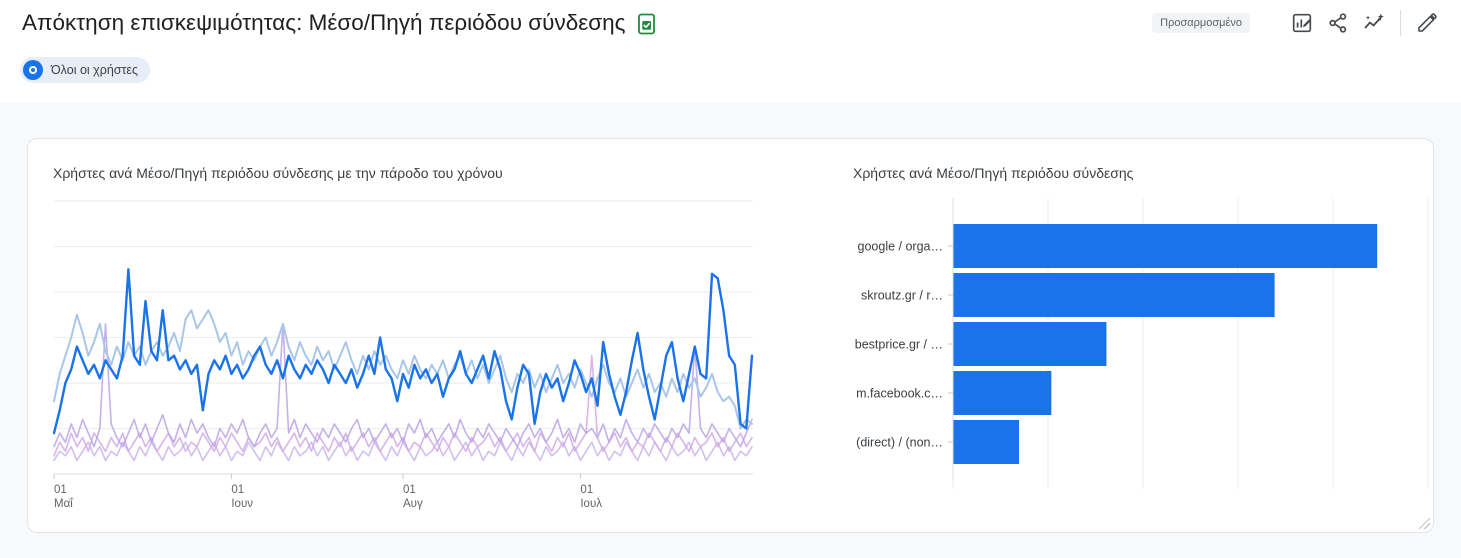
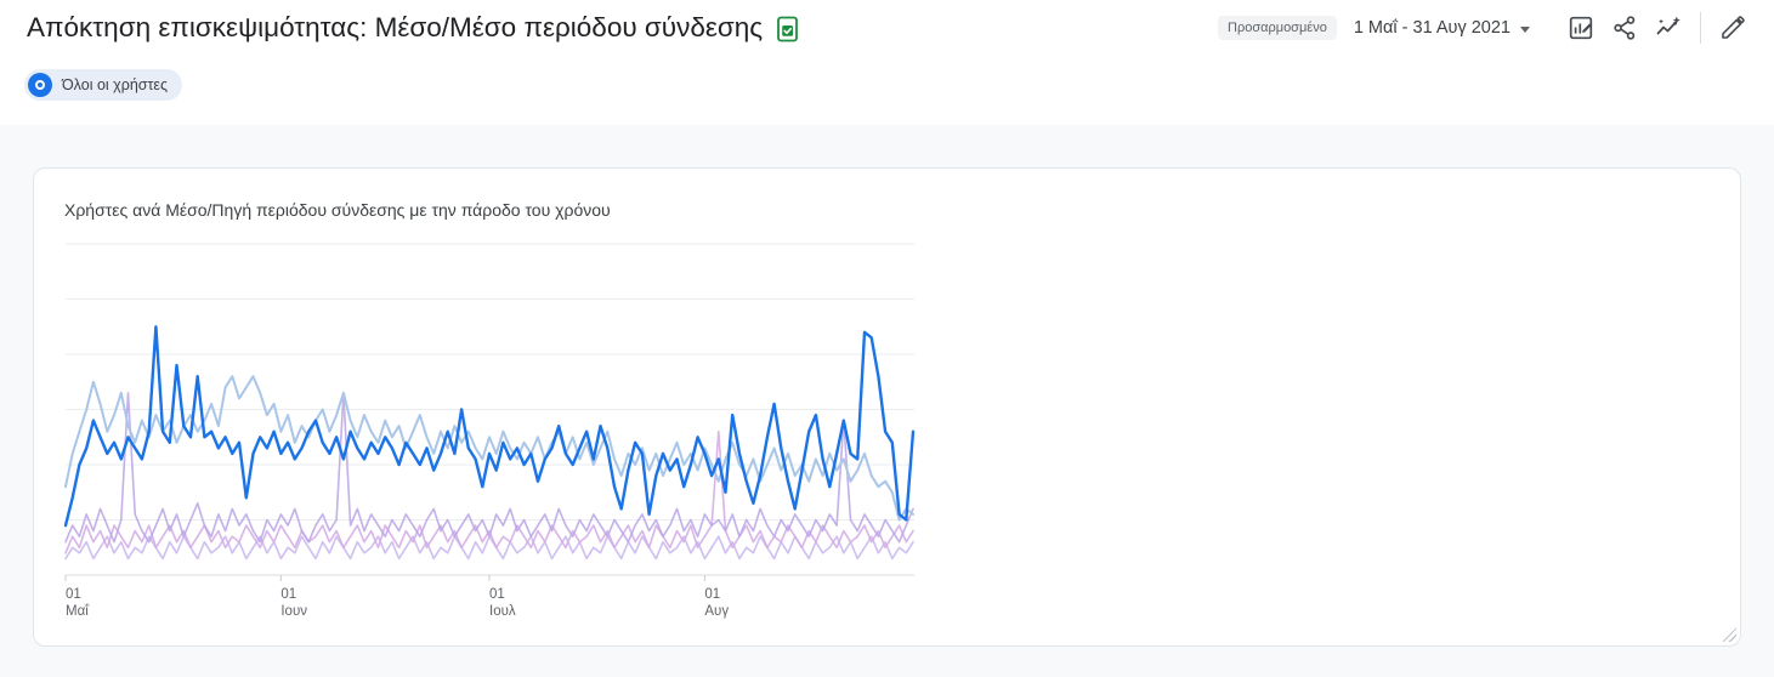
- Απόκτηση επισκεψιμότητας: Μέσο/Πηγή περιόδου σύνδεσης
+ Απόκτηση επισκεψιμότητας: Μέσο/Μέσο περιόδου σύνδεσης
  Όλοι οι χρήστες
  Προσαρμοσμένο
+ 1 Μαΐ - 31 Αυγ 2021
  Χρήστες ανά Μέσο/Πηγή περιόδου σύνδεσης με την πάροδο του χρόνου
  01
  Μαΐ
  01
  Ιουν
  01
- Αυγ
+ Ιουλ
  01
- Ιουλ
+ Αυγ
- Χρήστες ανά Μέσο/Πηγή περιόδου σύνδεσης
- google / orga…
- skroutz.gr / r…
- bestprice.gr / …
- m.facebook.c…
- (direct) / (non…
